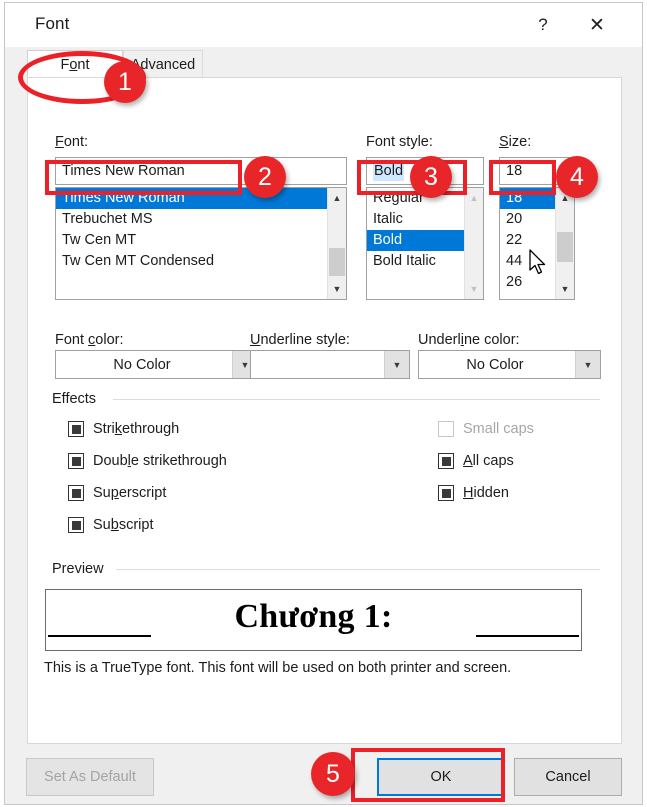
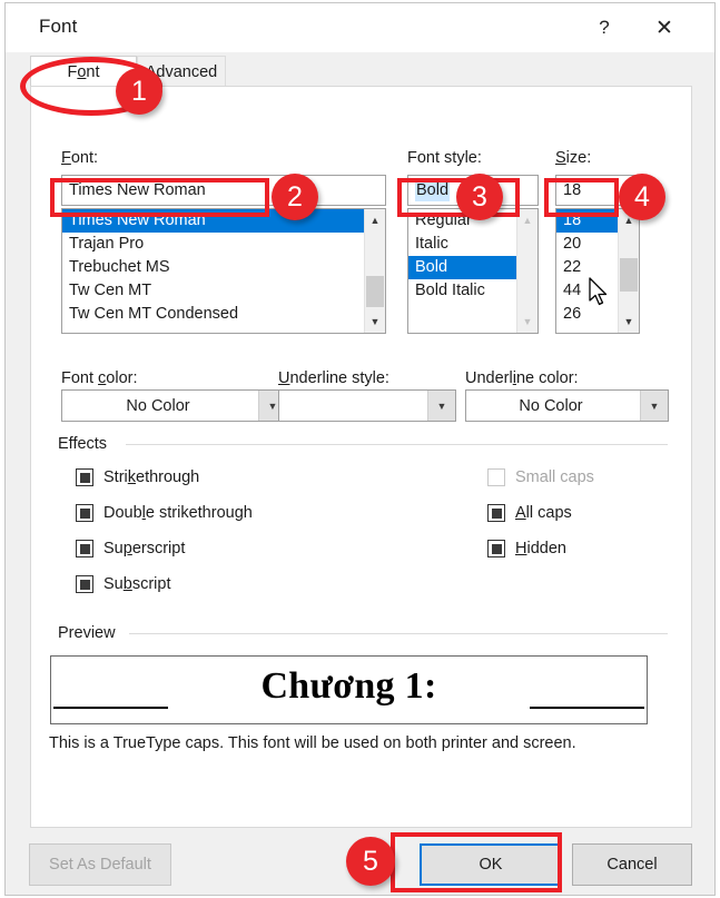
  Font
  ?
  ✕
  Font
  dvanced
  Font:
  Times New Roman
  Times New Roman
+ Trajan Pro
  Trebuchet MS
  Tw Cen MT
  Tw Cen MT Condensed
  ▲
  ▼
  Font style:
  Bold
  Regular
  Italic
  Bold
  Bold Italic
  ▲
  ▼
  Size:
  18
  18
  20
  22
  44
  26
  ▲
  ▼
  Font color:
  No Color
  ▼
  Underline style:
  ▼
  Underline color:
  No Color
  ▼
  Effects
  Strikethrough
  Double strikethrough
  Superscript
  Subscript
  Small caps
  All caps
  Hidden
  Preview
  Chương 1:
- This is a TrueType font. This font will be used on both printer and screen.
+ This is a TrueType caps. This font will be used on both printer and screen.
  Set As Default
  OK
  Cancel
  1
  2
  3
  4
  5
